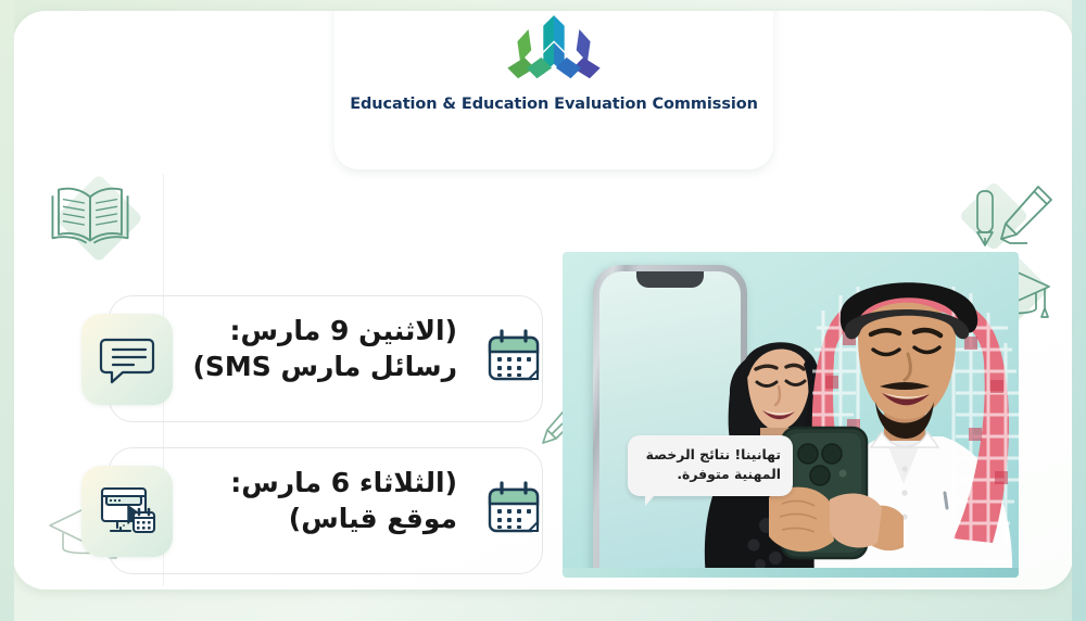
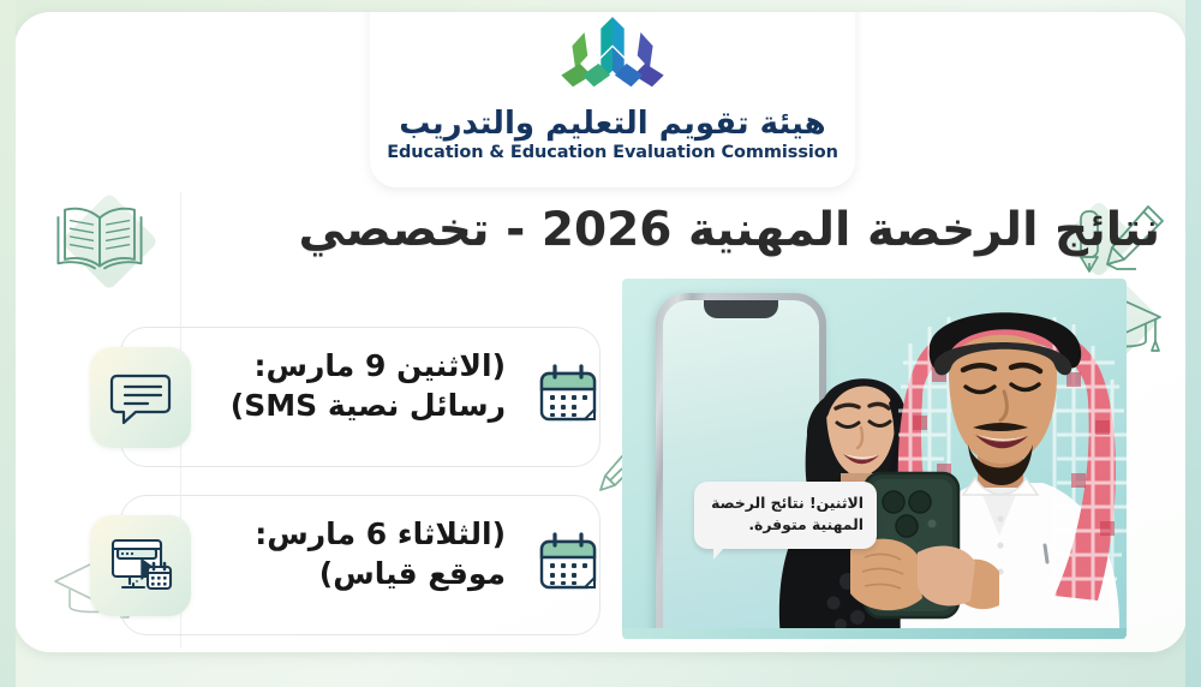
+ هيئة تقويم التعليم والتدريب
  Education & Education Evaluation Commission
+ نتائج الرخصة المهنية 2026 - تخصصي
- (الاثنين 9 مارس: رسائل مارس SMS)
+ (الاثنين 9 مارس: رسائل نصية SMS)
  (الثلاثاء 6 مارس: موقع قياس)
- تهانينا! نتائج الرخصة المهنية متوفرة.
+ الاثنين! نتائج الرخصة المهنية متوفرة.
